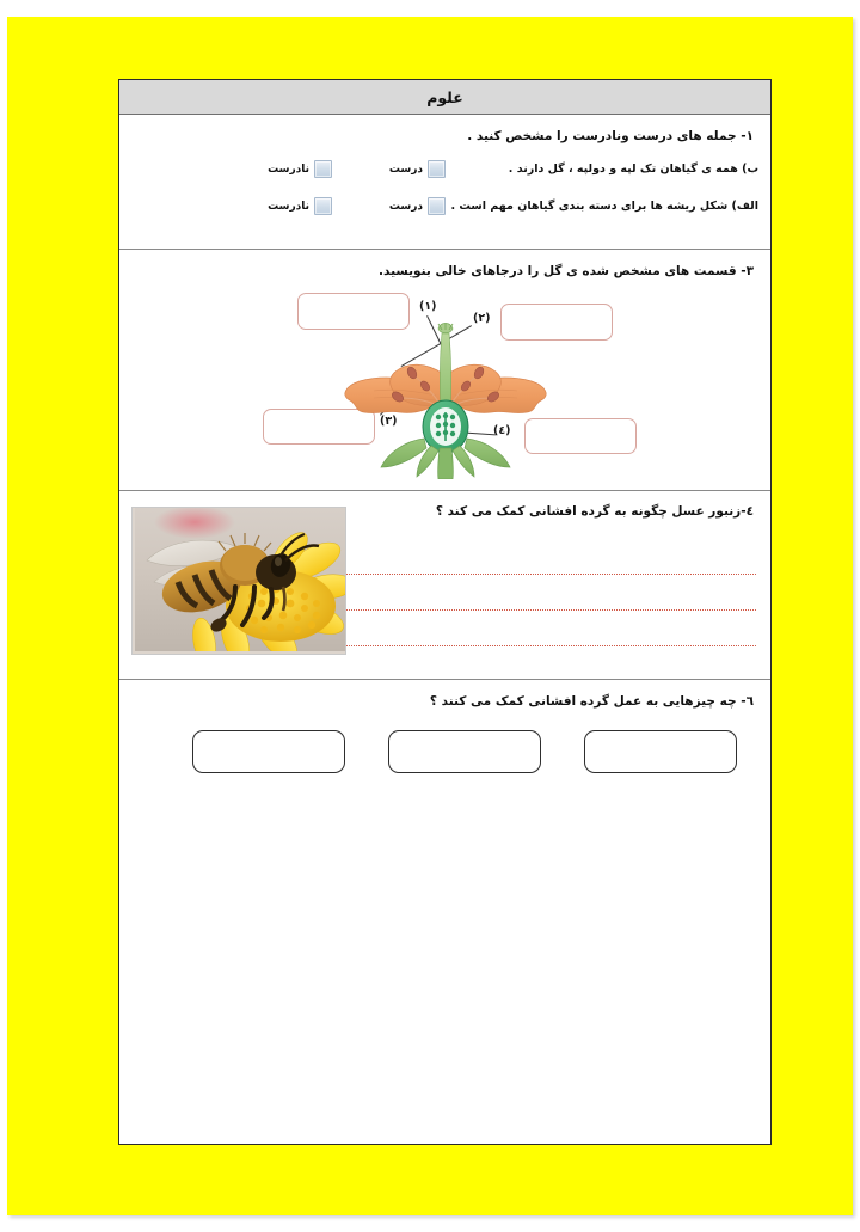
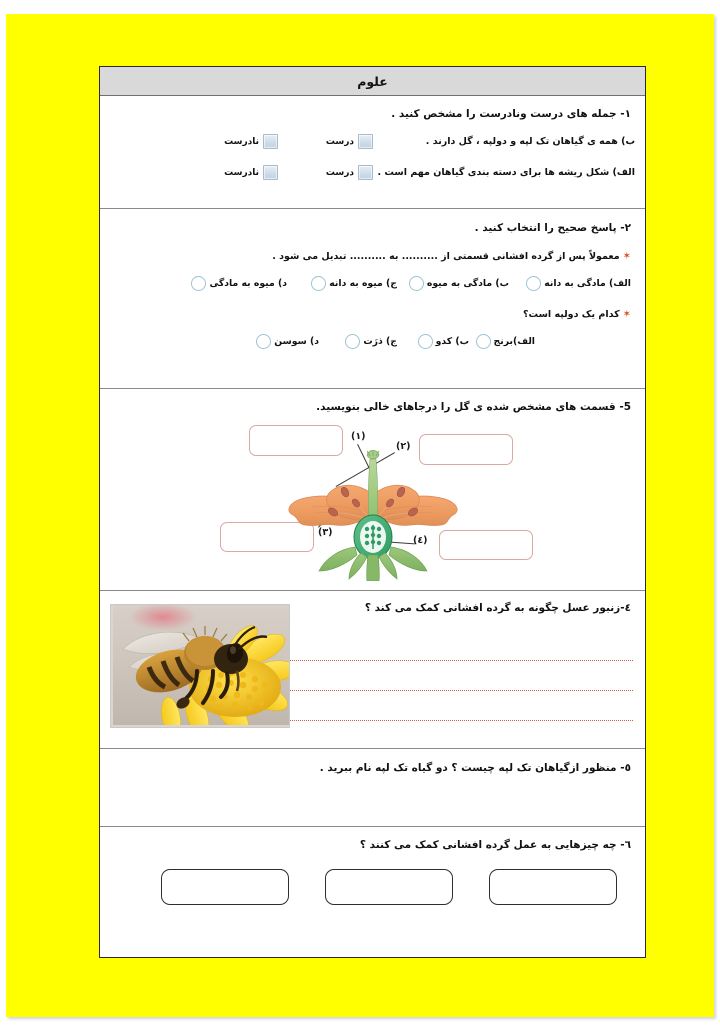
  علوم
  ١- جمله های درست ونادرست را مشخص کنید .
  ب) همه ی گیاهان تک لپه و دولپه ، گل دارند .
  درست
  نادرست
  الف) شکل ریشه ها برای دسته بندی گیاهان مهم است .
  درست
  نادرست
+ ٢- پاسخ صحیح را انتخاب کنید .
+ ✶معمولاً پس از گرده افشانی قسمتی از .......... به .......... تبدیل می شود .
+ الف) مادگی به دانه
+ ب) مادگی به میوه
+ ج) میوه به دانه
+ د) میوه به مادگی
+ ✶کدام یک دولپه است؟
+ الف)برنج
+ ب) کدو
+ ج) ذرَت
+ د) سوسن
- ٣- قسمت های مشخص شده ی گل را درجاهای خالی بنویسید.
+ 5- قسمت های مشخص شده ی گل را درجاهای خالی بنویسید.
  (١)
  (٢)
  (٣)
  (٤)
  ٤-زنبور عسل چگونه به گرده افشانی کمک می کند ؟
+ ٥- منظور ازگیاهان تک لپه چیست ؟ دو گیاه تک لپه نام ببرید .
  ٦- چه چیزهایی به عمل گرده افشانی کمک می کنند ؟
